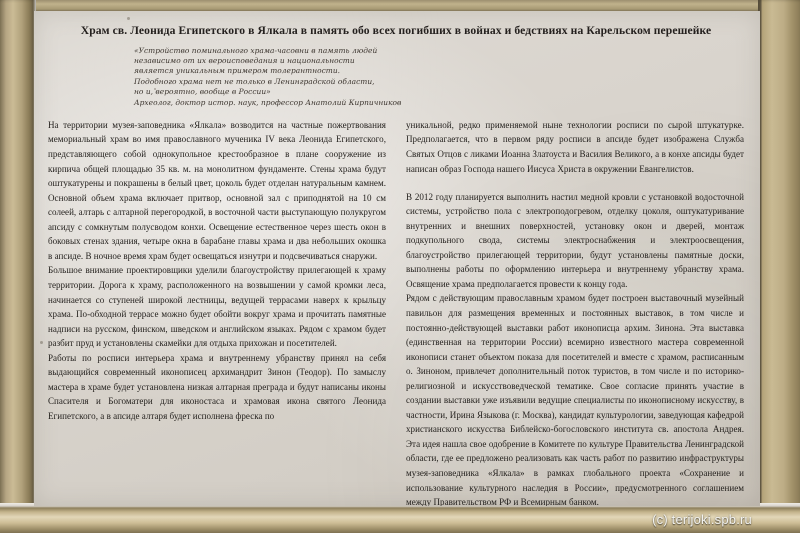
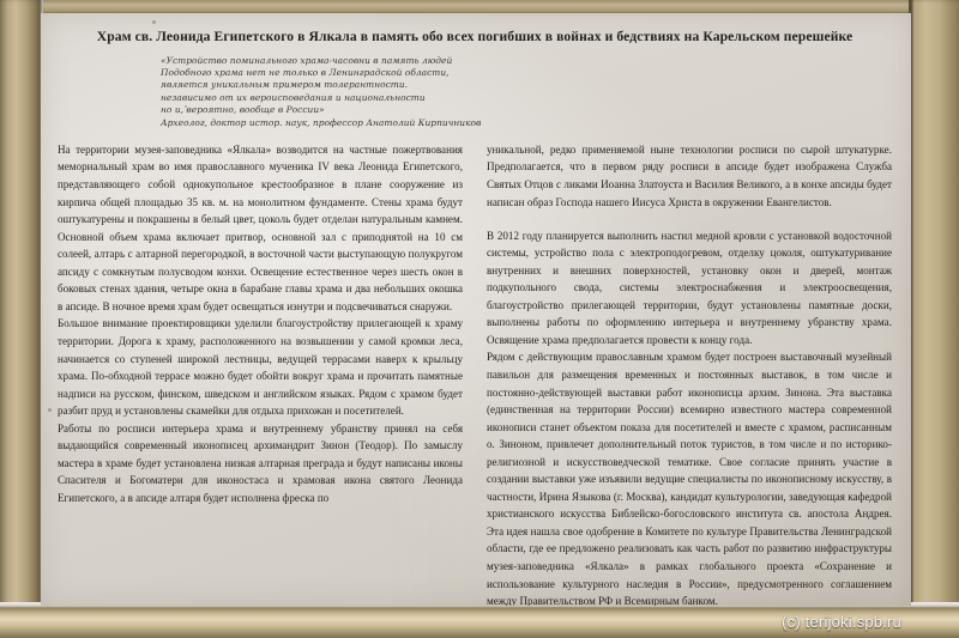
  Храм св. Леонида Египетского в Ялкала в память обо всех погибших в войнах и бедствиях на Карельском перешейке
  «Устройство поминального храма-часовни в память людей
- независимо от их вероисповедания и национальности
+ Подобного храма нет не только в Ленинградской области,
  является уникальным примером толерантности.
- Подобного храма нет не только в Ленинградской области,
+ независимо от их вероисповедания и национальности
  но и, вероятно, вообще в России»
  Археолог, доктор истор. наук, профессор Анатолий Кирпичников
  На территории музея-заповедника «Ялкала» возводится на частные пожертвования мемориальный храм во имя православного мученика IV века Леонида Египетского, представляющего собой однокупольное крестообразное в плане сооружение из кирпича общей площадью 35 кв. м. на монолитном фундаменте. Стены храма будут оштукатурены и покрашены в белый цвет, цоколь будет отделан натуральным камнем. Основной объем храма включает притвор, основной зал с приподнятой на 10 см солеей, алтарь с алтарной перегородкой, в восточной части выступающую полукругом апсиду с сомкнутым полусводом конхи. Освещение естественное через шесть окон в боковых стенах здания, четыре окна в барабане главы храма и два небольших окошка в апсиде. В ночное время храм будет освещаться изнутри и подсвечиваться снаружи.
  Большое внимание проектировщики уделили благоустройству прилегающей к храму территории. Дорога к храму, расположенного на возвышении у самой кромки леса, начинается со ступеней широкой лестницы, ведущей террасами наверх к крыльцу храма. По-обходной террасе можно будет обойти вокруг храма и прочитать памятные надписи на русском, финском, шведском и английском языках. Рядом с храмом будет разбит пруд и установлены скамейки для отдыха прихожан и посетителей.
  Работы по росписи интерьера храма и внутреннему убранству принял на себя выдающийся современный иконописец архимандрит Зинон (Теодор). По замыслу мастера в храме будет установлена низкая алтарная преграда и будут написаны иконы Спасителя и Богоматери для иконостаса и храмовая икона святого Леонида Египетского, а в апсиде алтаря будет исполнена фреска по
  уникальной, редко применяемой ныне технологии росписи по сырой штукатурке. Предполагается, что в первом ряду росписи в апсиде будет изображена Служба Святых Отцов с ликами Иоанна Златоуста и Василия Великого, а в конхе апсиды будет написан образ Господа нашего Иисуса Христа в окружении Евангелистов.
  В 2012 году планируется выполнить настил медной кровли с установкой водосточной системы, устройство пола с электроподогревом, отделку цоколя, оштукатуривание внутренних и внешних поверхностей, установку окон и дверей, монтаж подкупольного свода, системы электроснабжения и электроосвещения, благоустройство прилегающей территории, будут установлены памятные доски, выполнены работы по оформлению интерьера и внутреннему убранству храма. Освящение храма предполагается провести к концу года.
  Рядом с действующим православным храмом будет построен выставочный музейный павильон для размещения временных и постоянных выставок, в том числе и постоянно-действующей выставки работ иконописца архим. Зинона. Эта выставка (единственная на территории России) всемирно известного мастера современной иконописи станет объектом показа для посетителей и вместе с храмом, расписанным о. Зиноном, привлечет дополнительный поток туристов, в том числе и по историко-религиозной и искусствоведческой тематике. Свое согласие принять участие в создании выставки уже изъявили ведущие специалисты по иконописному искусству, в частности, Ирина Языкова (г. Москва), кандидат культурологии, заведующая кафедрой христианского искусства Библейско-богословского института св. апостола Андрея. Эта идея нашла свое одобрение в Комитете по культуре Правительства Ленинградской области, где ее предложено реализовать как часть работ по развитию инфраструктуры музея-заповедника «Ялкала» в рамках глобального проекта «Сохранение и использование культурного наследия в России», предусмотренного соглашением между Правительством РФ и Всемирным банком.
  (c) terijoki.spb.ru
